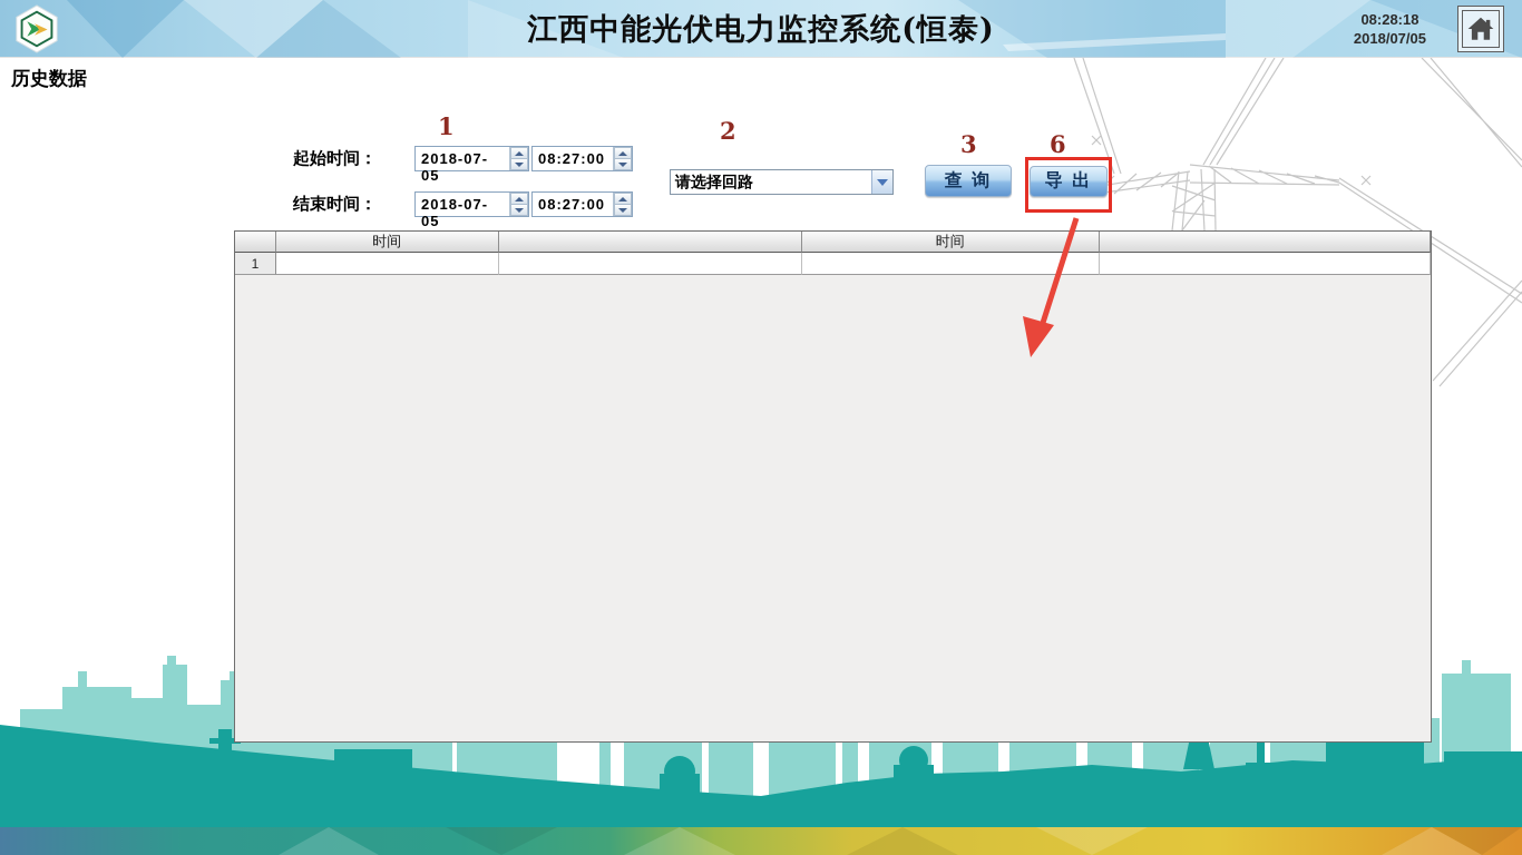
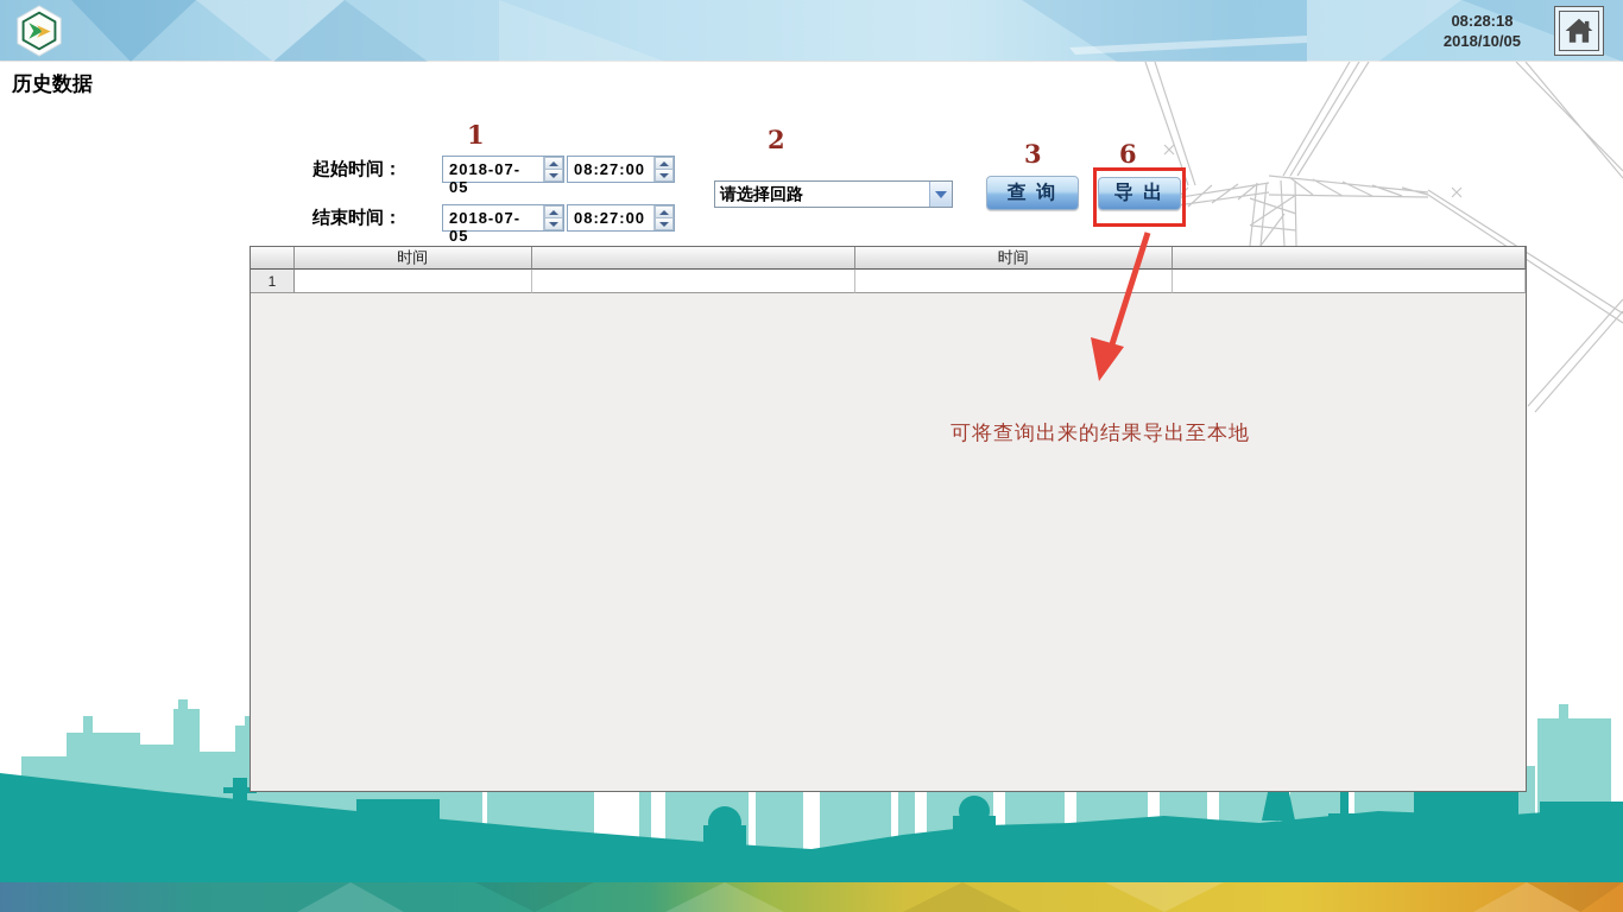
- 江西中能光伏电力监控系统(恒泰)
  08:28:18
- 2018/07/05
+ 2018/10/05
  历史数据
  起始时间：
  2018-07-05
  08:27:00
  结束时间：
  2018-07-05
  08:27:00
  请选择回路
  查 询
  导 出
  1
  2
  3
  6
+ 可将查询出来的结果导出至本地
  时间
  时间
  1
